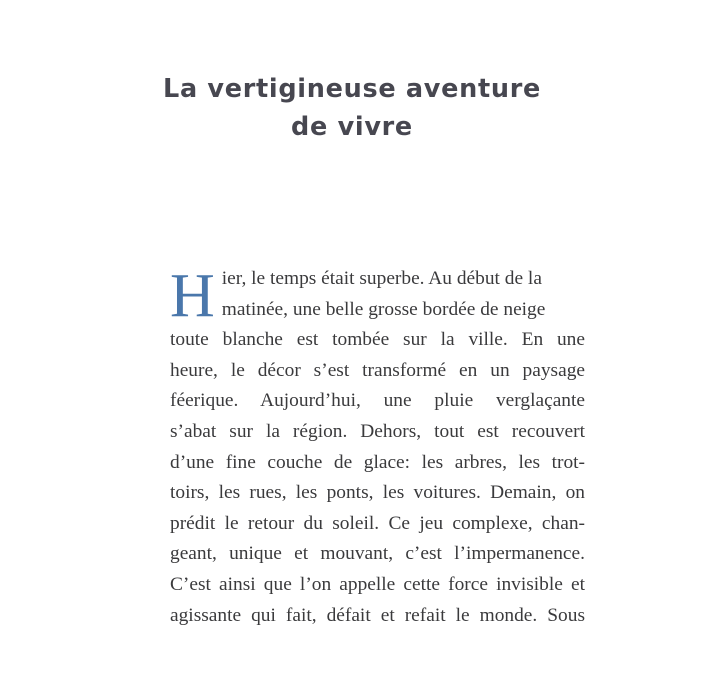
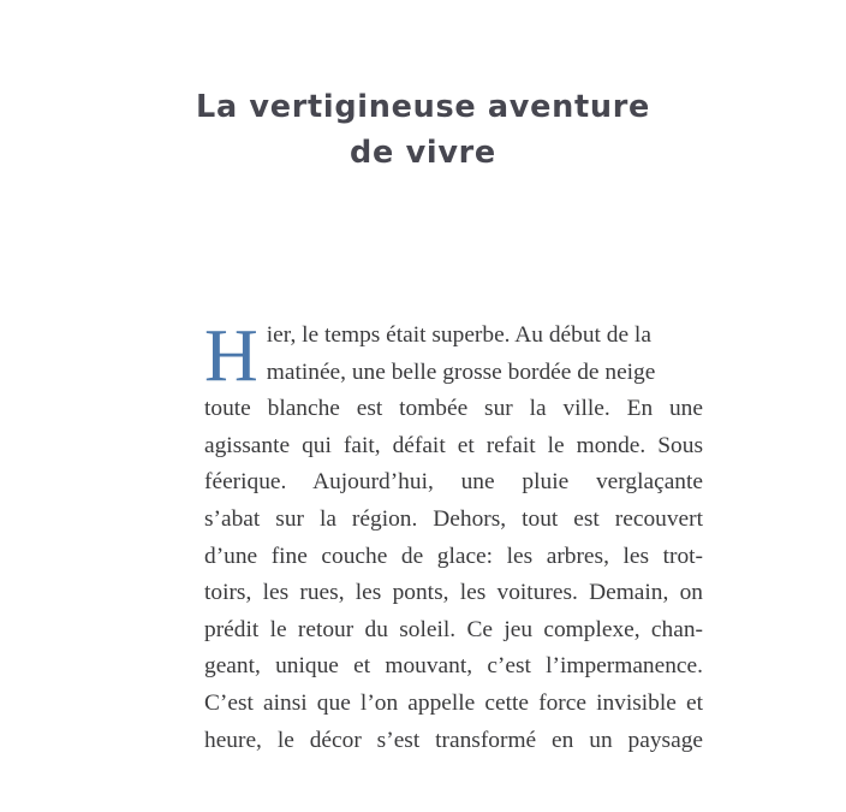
  La vertigineuse aventure
  de vivre
  H
  ier, le temps était superbe. Au début de la
  matinée, une belle grosse bordée de neige
  toute blanche est tombée sur la ville. En une
- heure, le décor s’est transformé en un paysage
+ agissante qui fait, défait et refait le monde. Sous
  féerique. Aujourd’hui, une pluie verglaçante
  s’abat sur la région. Dehors, tout est recouvert
  d’une fine couche de glace: les arbres, les trot-
  toirs, les rues, les ponts, les voitures. Demain, on
  prédit le retour du soleil. Ce jeu complexe, chan-
  geant, unique et mouvant, c’est l’impermanence.
  C’est ainsi que l’on appelle cette force invisible et
- agissante qui fait, défait et refait le monde. Sous
+ heure, le décor s’est transformé en un paysage
